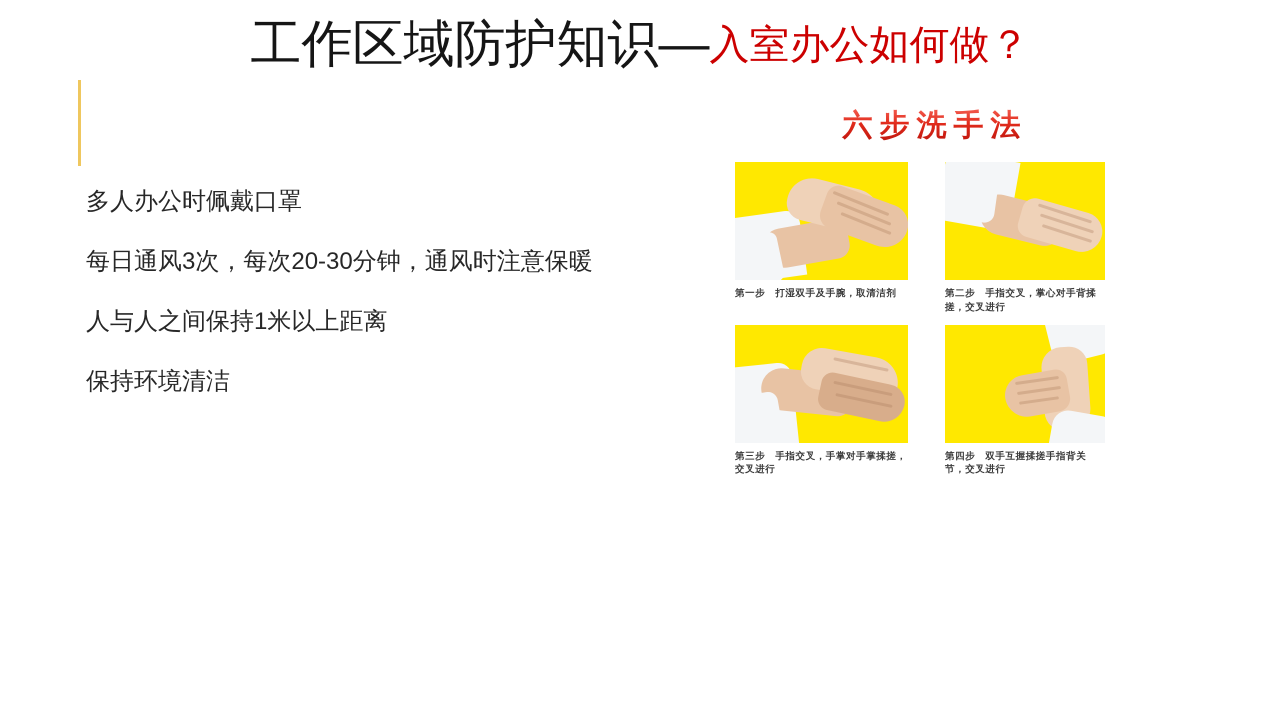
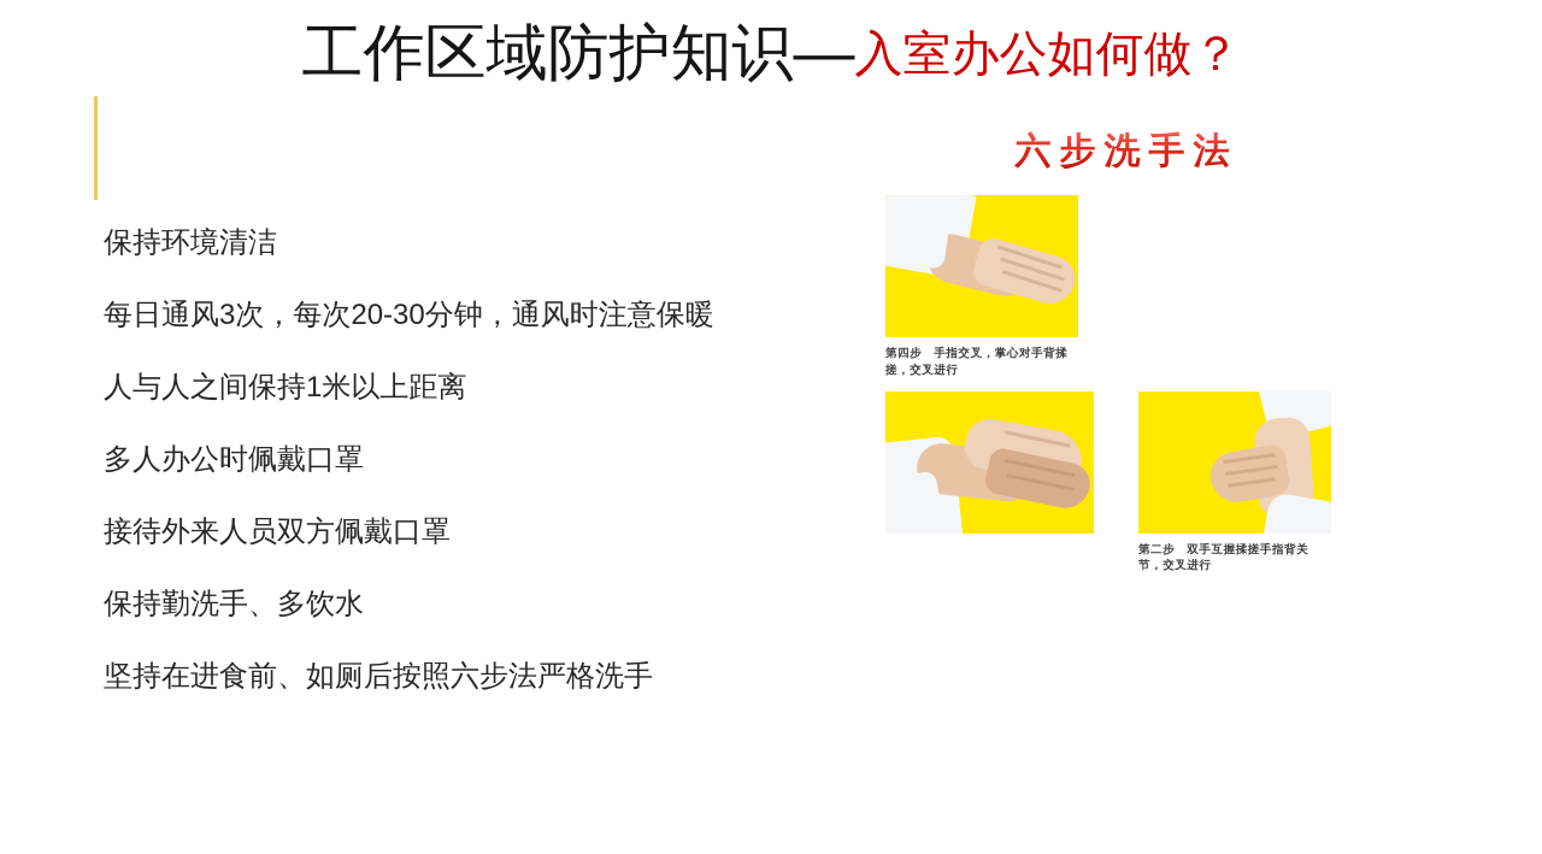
  工作区域防护知识—入室办公如何做？
- 多人办公时佩戴口罩
+ 保持环境清洁
  每日通风3次，每次20-30分钟，通风时注意保暖
  人与人之间保持1米以上距离
- 保持环境清洁
+ 多人办公时佩戴口罩
+ 接待外来人员双方佩戴口罩
+ 保持勤洗手、多饮水
+ 坚持在进食前、如厕后按照六步法严格洗手
  六步洗手法
- 第一步 打湿双手及手腕，取清洁剂
- 第二步 手指交叉，掌心对手背揉搓，交叉进行
+ 第四步 手指交叉，掌心对手背揉搓，交叉进行
- 第三步 手指交叉，手掌对手掌揉搓，交叉进行
- 第四步 双手互握揉搓手指背关节，交叉进行
+ 第二步 双手互握揉搓手指背关节，交叉进行
